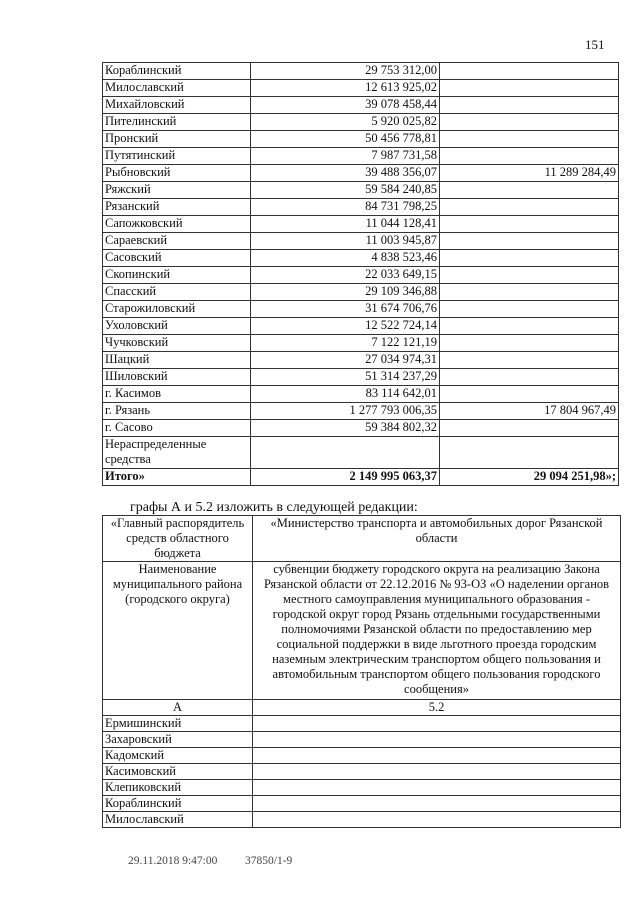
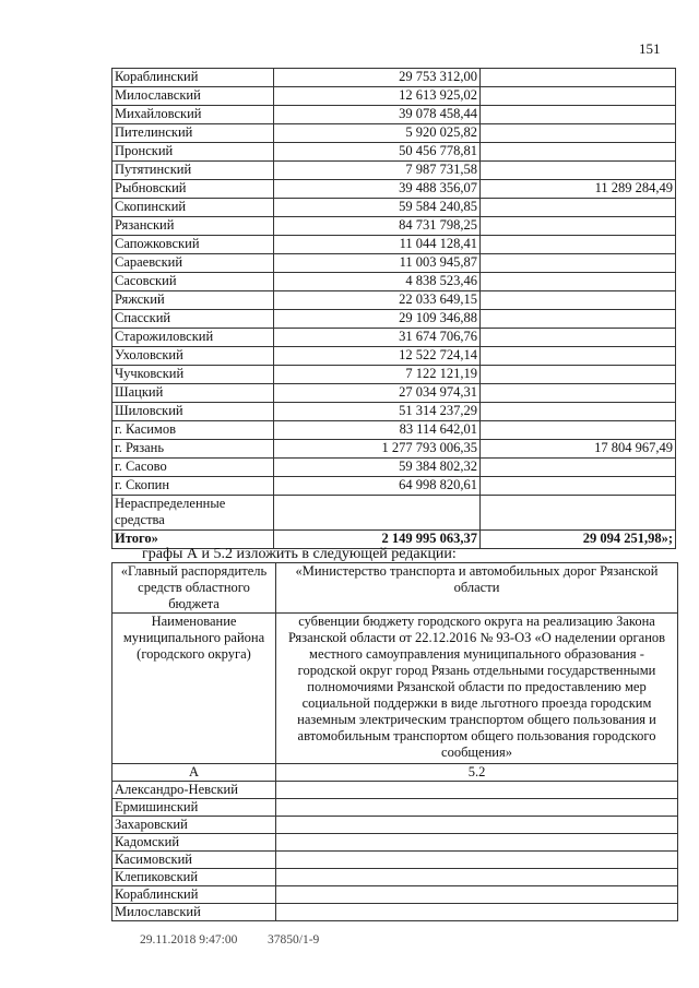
  151
  Кораблинский	29 753 312,00
  Милославский	12 613 925,02
  Михайловский	39 078 458,44
  Пителинский	5 920 025,82
  Пронский	50 456 778,81
  Путятинский	7 987 731,58
  Рыбновский	39 488 356,07	11 289 284,49
- Ряжский	59 584 240,85
+ Скопинский	59 584 240,85
  Рязанский	84 731 798,25
  Сапожковский	11 044 128,41
  Сараевский	11 003 945,87
  Сасовский	4 838 523,46
- Скопинский	22 033 649,15
+ Ряжский	22 033 649,15
  Спасский	29 109 346,88
  Старожиловский	31 674 706,76
  Ухоловский	12 522 724,14
  Чучковский	7 122 121,19
  Шацкий	27 034 974,31
  Шиловский	51 314 237,29
  г. Касимов	83 114 642,01
  г. Рязань	1 277 793 006,35	17 804 967,49
  г. Сасово	59 384 802,32
+ г. Скопин	64 998 820,61
  Нераспределенные средства
  Итого»	2 149 995 063,37	29 094 251,98»;
  графы А и 5.2 изложить в следующей редакции:
  «Главный распорядитель средств областного бюджета	«Министерство транспорта и автомобильных дорог Рязанской области
  Наименование муниципального района (городского округа)	субвенции бюджету городского округа на реализацию Закона Рязанской области от 22.12.2016 № 93-ОЗ «О наделении органов местного самоуправления муниципального образования - городской округ город Рязань отдельными государственными полномочиями Рязанской области по предоставлению мер социальной поддержки в виде льготного проезда городским наземным электрическим транспортом общего пользования и автомобильным транспортом общего пользования городского сообщения»
  А	5.2
+ Александро-Невский
  Ермишинский
  Захаровский
  Кадомский
  Касимовский
  Клепиковский
  Кораблинский
  Милославский
  29.11.2018 9:47:00
  37850/1-9
